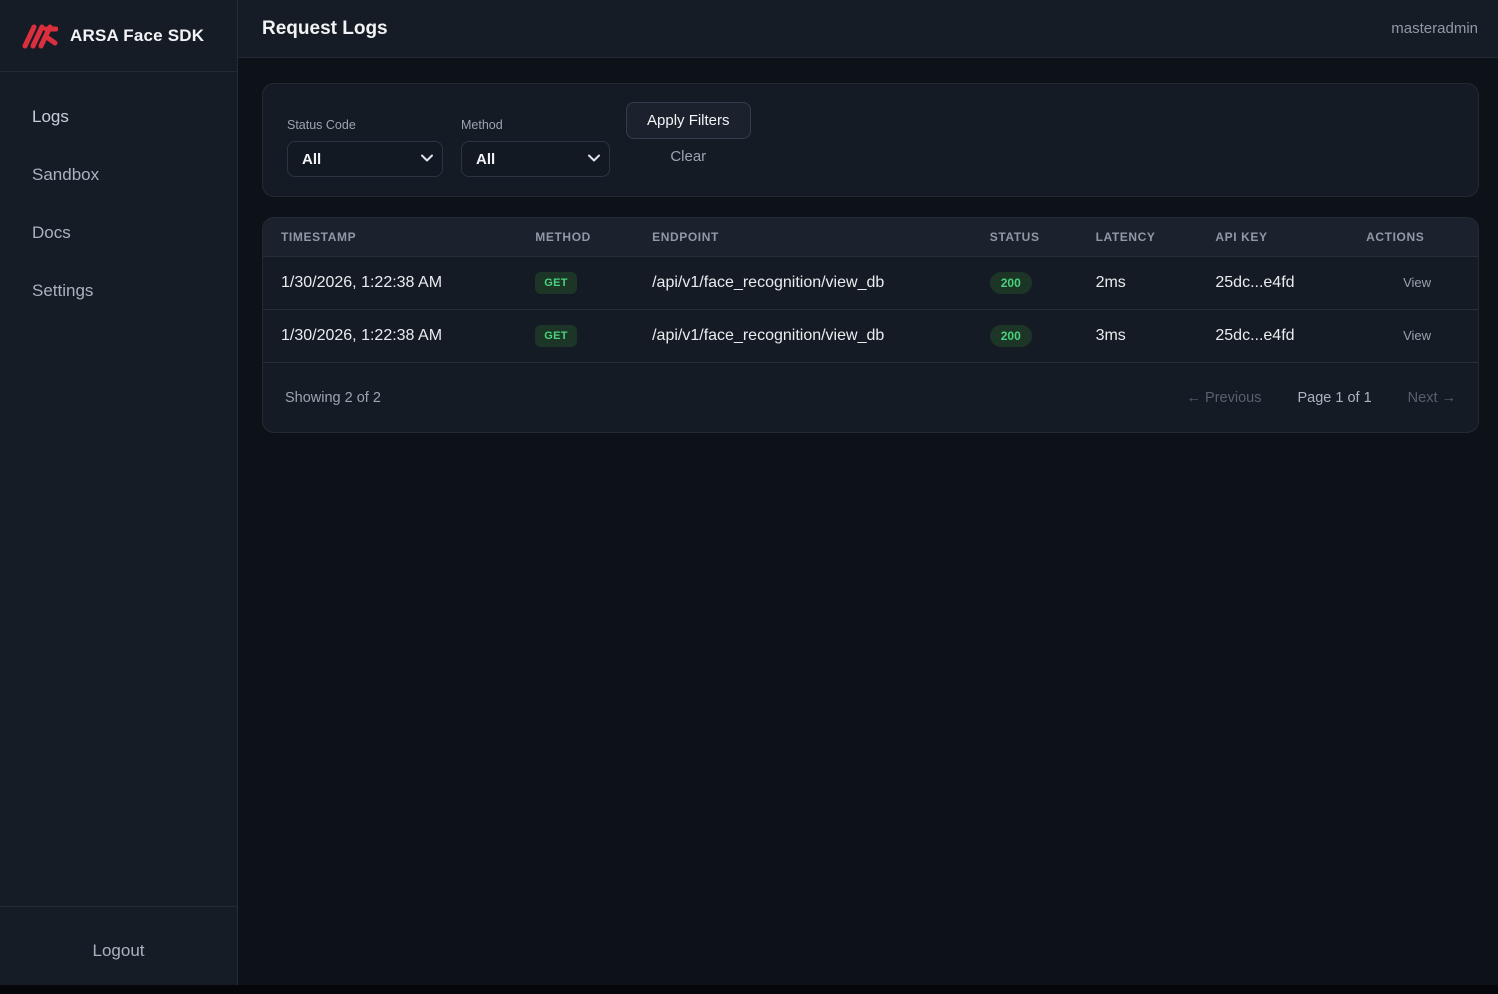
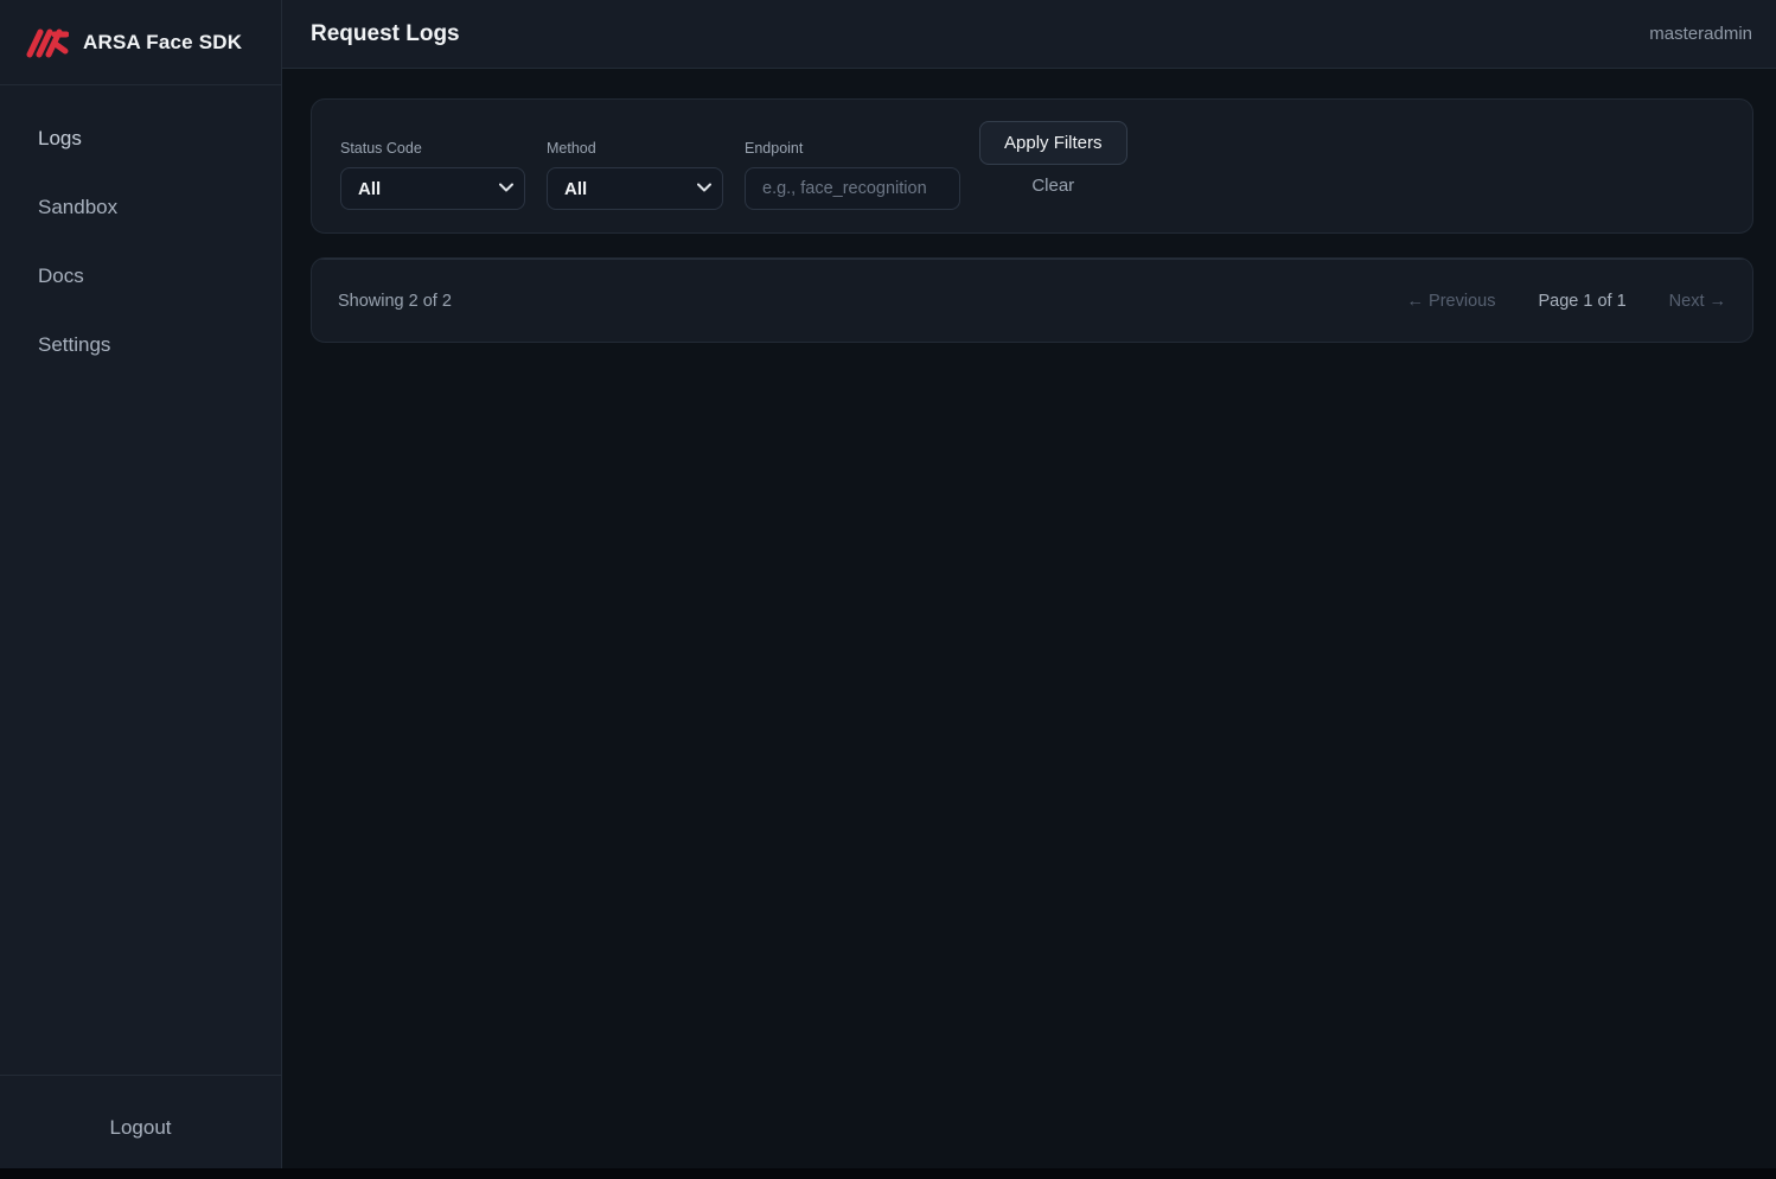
  ARSA Face SDK
  Logs
  Sandbox
  Docs
  Settings
  Logout
  Request Logs
  masteradmin
  Status Code
  All
  Method
  All
+ Endpoint
+ e.g., face_recognition
  Apply Filters
  Clear
- TIMESTAMP	METHOD	ENDPOINT	STATUS	LATENCY	API KEY	ACTIONS
- 1/30/2026, 1:22:38 AM	GET	/api/v1/face_recognition/view_db	200	2ms	25dc...e4fd	View
- 1/30/2026, 1:22:38 AM	GET	/api/v1/face_recognition/view_db	200	3ms	25dc...e4fd	View
  Showing 2 of 2
  ← Previous
  Page 1 of 1
  Next →
